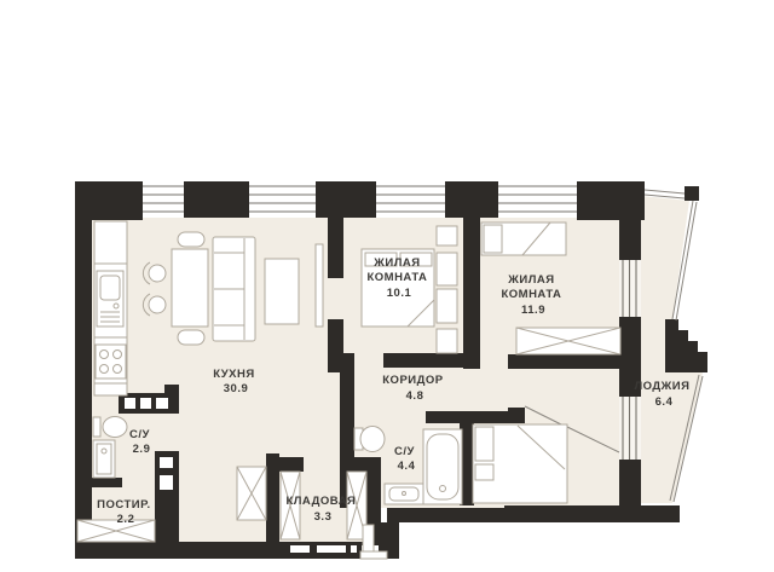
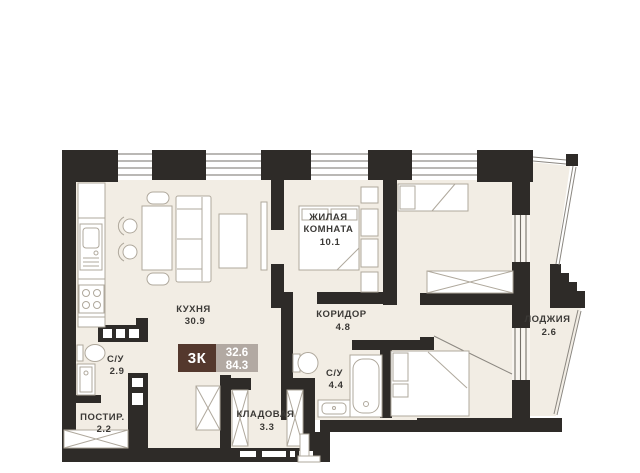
  КУХНЯ 30.9
  ЖИЛАЯ КОМНАТА 10.1
- ЖИЛАЯ КОМНАТА 11.9
  КОРИДОР 4.8
- ЛОДЖИЯ 6.4
+ ЛОДЖИЯ 2.6
  С/У 2.9
  С/У 4.4
  ПОСТИР. 2.2
  КЛАДОВАЯ 3.3
+ 3К
+ 32.6
+ 84.3
